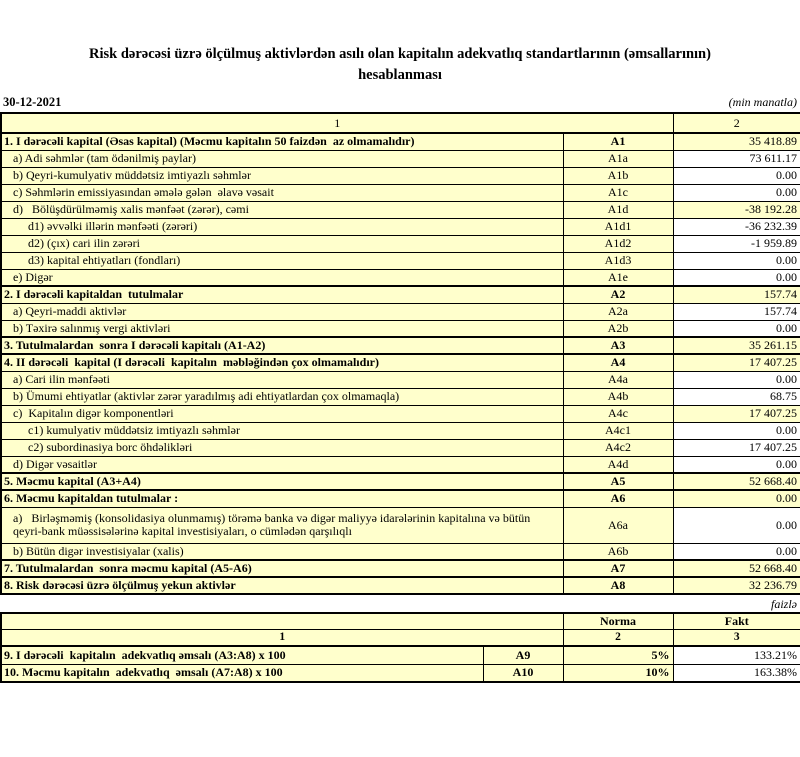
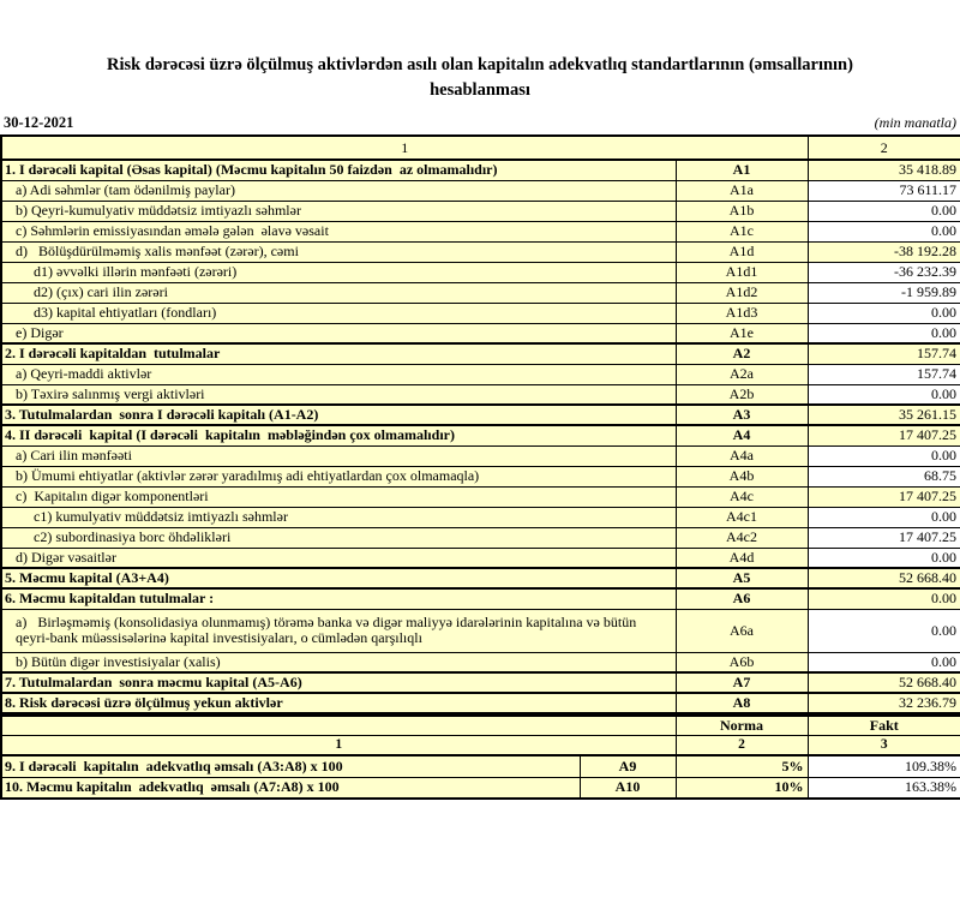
  Risk dərəcəsi üzrə ölçülmuş aktivlərdən asılı olan kapitalın adekvatlıq standartlarının (əmsallarının)
  hesablanması
  30-12-2021
  (min manatla)
  1	2
  1. I dərəcəli kapital (Əsas kapital) (Məcmu kapitalın 50 faizdən az olmamalıdır)	A1	35 418.89
  a) Adi səhmlər (tam ödənilmiş paylar)	A1a	73 611.17
  b) Qeyri-kumulyativ müddətsiz imtiyazlı səhmlər	A1b	0.00
  c) Səhmlərin emissiyasından əmələ gələn əlavə vəsait	A1c	0.00
  d) Bölüşdürülməmiş xalis mənfəət (zərər), cəmi	A1d	-38 192.28
  d1) əvvəlki illərin mənfəəti (zərəri)	A1d1	-36 232.39
  d2) (çıx) cari ilin zərəri	A1d2	-1 959.89
  d3) kapital ehtiyatları (fondları)	A1d3	0.00
  e) Digər	A1e	0.00
  2. I dərəcəli kapitaldan tutulmalar	A2	157.74
  a) Qeyri-maddi aktivlər	A2a	157.74
  b) Təxirə salınmış vergi aktivləri	A2b	0.00
  3. Tutulmalardan sonra I dərəcəli kapitalı (A1-A2)	A3	35 261.15
  4. II dərəcəli kapital (I dərəcəli kapitalın məbləğindən çox olmamalıdır)	A4	17 407.25
  a) Cari ilin mənfəəti	A4a	0.00
  b) Ümumi ehtiyatlar (aktivlər zərər yaradılmış adi ehtiyatlardan çox olmamaqla)	A4b	68.75
  c) Kapitalın digər komponentləri	A4c	17 407.25
  c1) kumulyativ müddətsiz imtiyazlı səhmlər	A4c1	0.00
  c2) subordinasiya borc öhdəlikləri	A4c2	17 407.25
  d) Digər vəsaitlər	A4d	0.00
  5. Məcmu kapital (A3+A4)	A5	52 668.40
  6. Məcmu kapitaldan tutulmalar :	A6	0.00
  a) Birləşməmiş (konsolidasiya olunmamış) törəmə banka və digər maliyyə idarələrinin kapitalına və bütün qeyri-bank müəssisələrinə kapital investisiyaları, o cümlədən qarşılıqlı	A6a	0.00
  b) Bütün digər investisiyalar (xalis)	A6b	0.00
  7. Tutulmalardan sonra məcmu kapital (A5-A6)	A7	52 668.40
  8. Risk dərəcəsi üzrə ölçülmuş yekun aktivlər	A8	32 236.79
- faizlə
  	Norma	Fakt
  1	2	3
- 9. I dərəcəli kapitalın adekvatlıq əmsalı (A3:A8) x 100	A9	5%	133.21%
+ 9. I dərəcəli kapitalın adekvatlıq əmsalı (A3:A8) x 100	A9	5%	109.38%
  10. Məcmu kapitalın adekvatlıq əmsalı (A7:A8) x 100	A10	10%	163.38%
